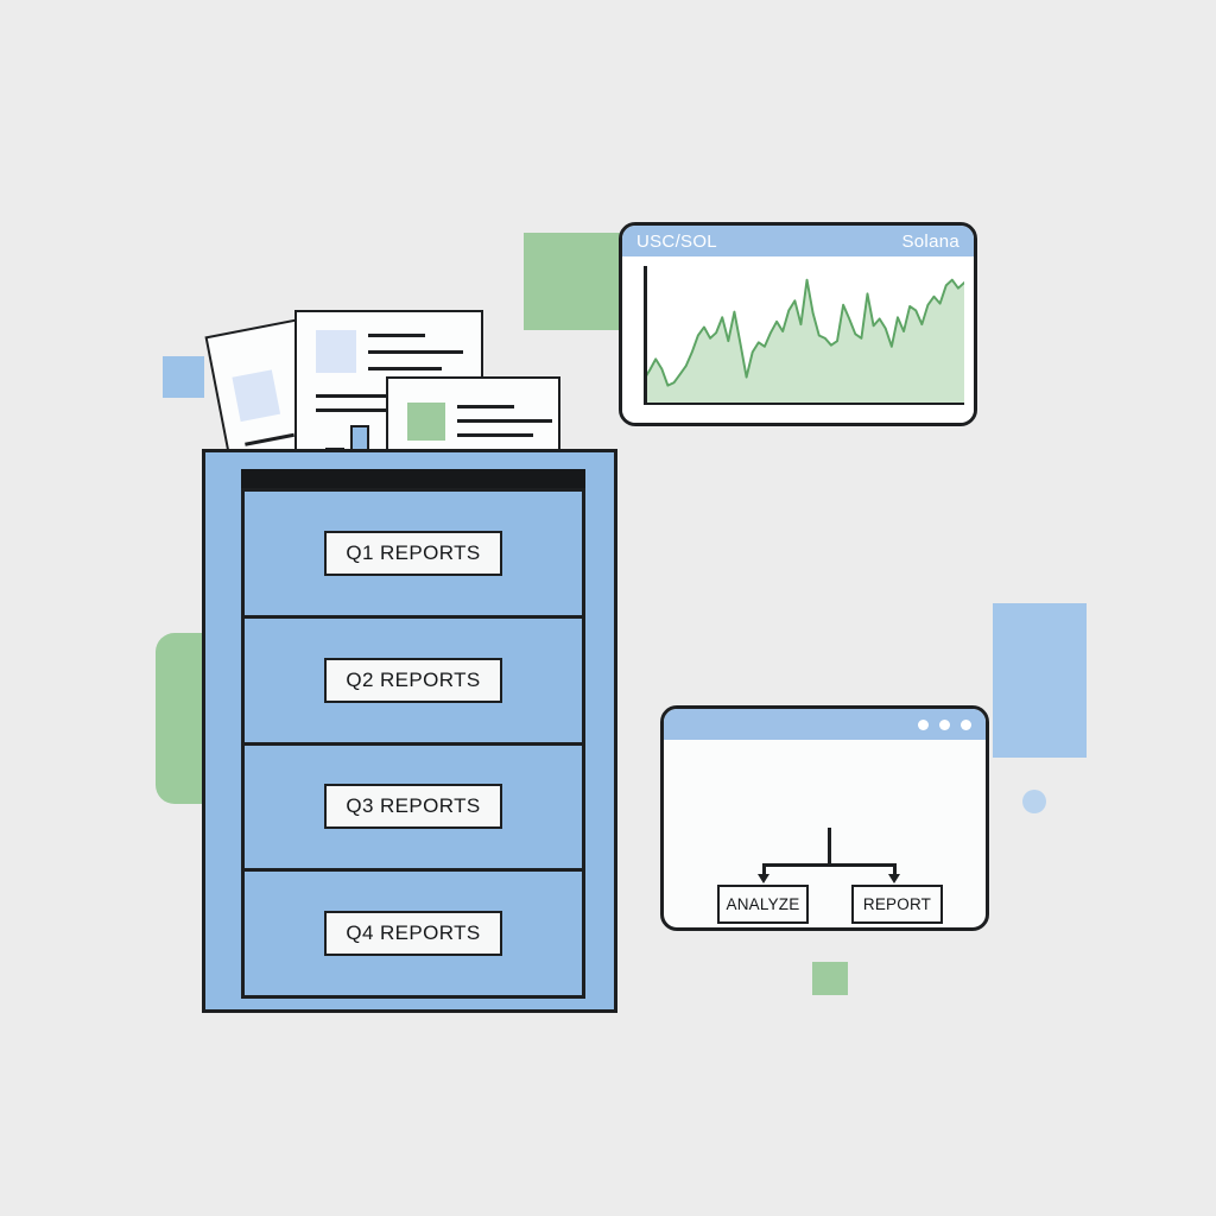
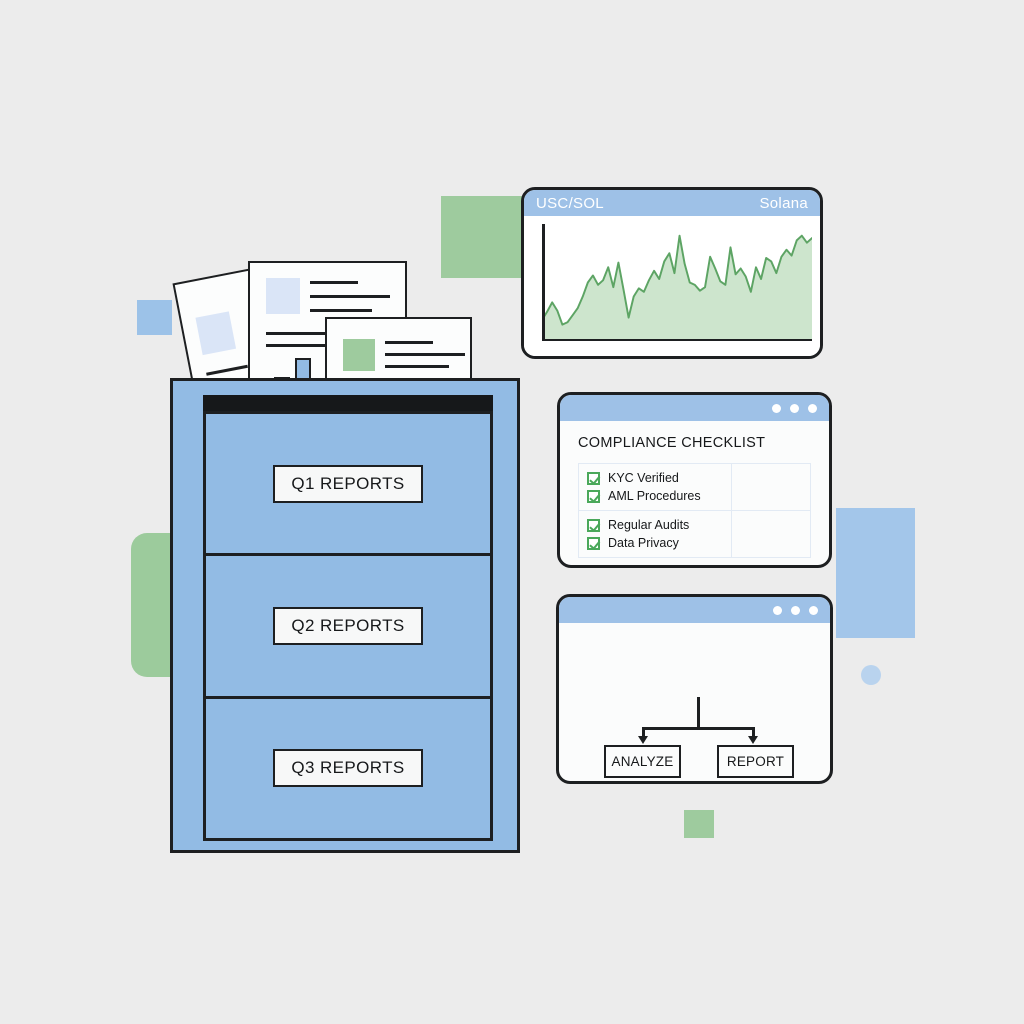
  Q1 REPORTS
  Q2 REPORTS
  Q3 REPORTS
- Q4 REPORTS
  USC/SOL
  Solana
+ COMPLIANCE CHECKLIST
+ KYC Verified AML Procedures
+ Regular Audits Data Privacy
  ANALYZE
  REPORT
